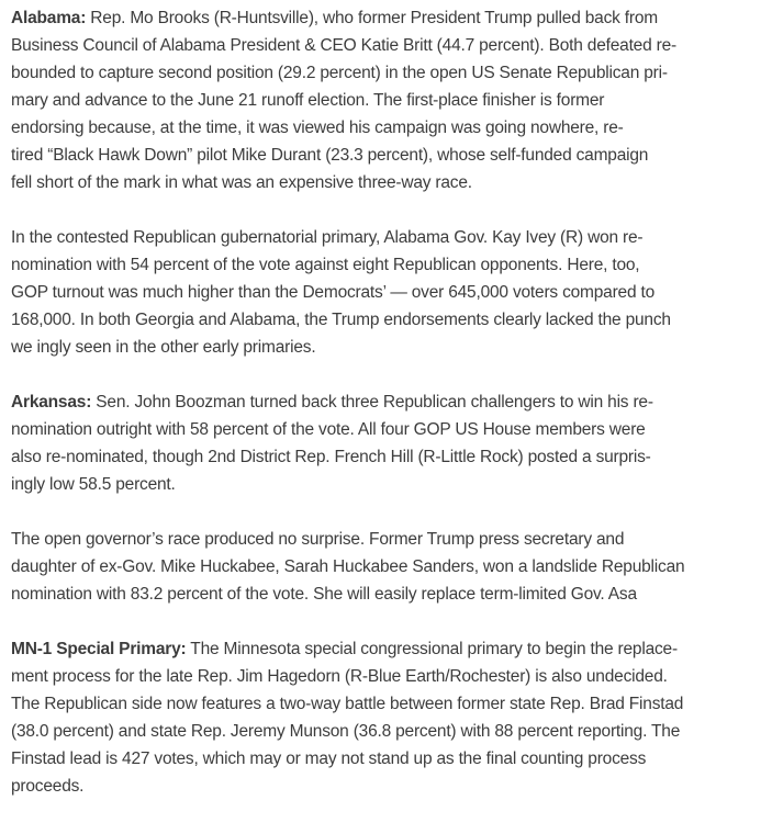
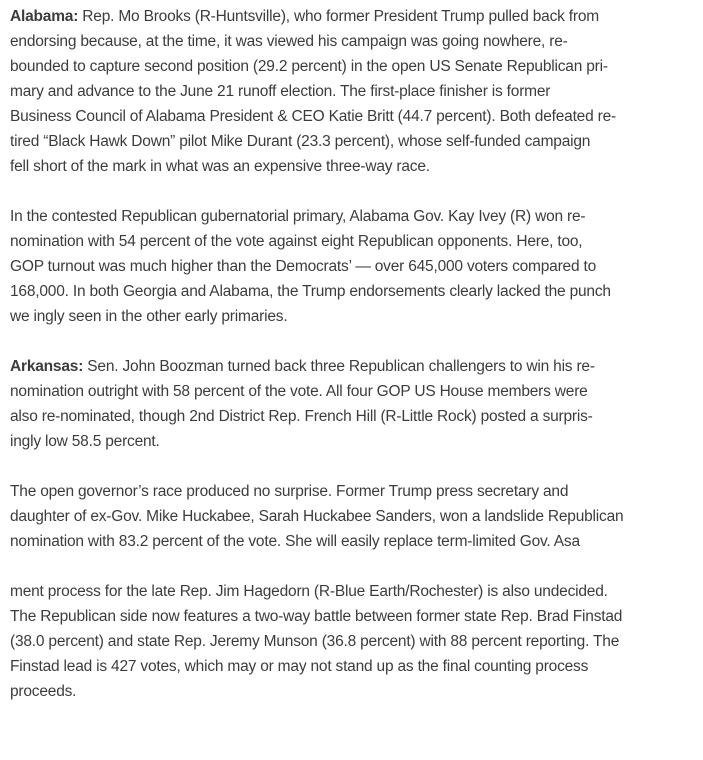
  Alabama: Rep. Mo Brooks (R-Huntsville), who former President Trump pulled back from
- Business Council of Alabama President & CEO Katie Britt (44.7 percent). Both defeated re-
+ endorsing because, at the time, it was viewed his campaign was going nowhere, re-
  bounded to capture second position (29.2 percent) in the open US Senate Republican pri-
  mary and advance to the June 21 runoff election. The first-place finisher is former
- endorsing because, at the time, it was viewed his campaign was going nowhere, re-
+ Business Council of Alabama President & CEO Katie Britt (44.7 percent). Both defeated re-
  tired “Black Hawk Down” pilot Mike Durant (23.3 percent), whose self-funded campaign
  fell short of the mark in what was an expensive three-way race.
  In the contested Republican gubernatorial primary, Alabama Gov. Kay Ivey (R) won re-
  nomination with 54 percent of the vote against eight Republican opponents. Here, too,
  GOP turnout was much higher than the Democrats’ — over 645,000 voters compared to
  168,000. In both Georgia and Alabama, the Trump endorsements clearly lacked the punch
  we ingly seen in the other early primaries.
  Arkansas: Sen. John Boozman turned back three Republican challengers to win his re-
  nomination outright with 58 percent of the vote. All four GOP US House members were
  also re-nominated, though 2nd District Rep. French Hill (R-Little Rock) posted a surpris-
  ingly low 58.5 percent.
  The open governor’s race produced no surprise. Former Trump press secretary and
  daughter of ex-Gov. Mike Huckabee, Sarah Huckabee Sanders, won a landslide Republican
  nomination with 83.2 percent of the vote. She will easily replace term-limited Gov. Asa
- MN-1 Special Primary: The Minnesota special congressional primary to begin the replace-
  ment process for the late Rep. Jim Hagedorn (R-Blue Earth/Rochester) is also undecided.
  The Republican side now features a two-way battle between former state Rep. Brad Finstad
  (38.0 percent) and state Rep. Jeremy Munson (36.8 percent) with 88 percent reporting. The
  Finstad lead is 427 votes, which may or may not stand up as the final counting process
  proceeds.
